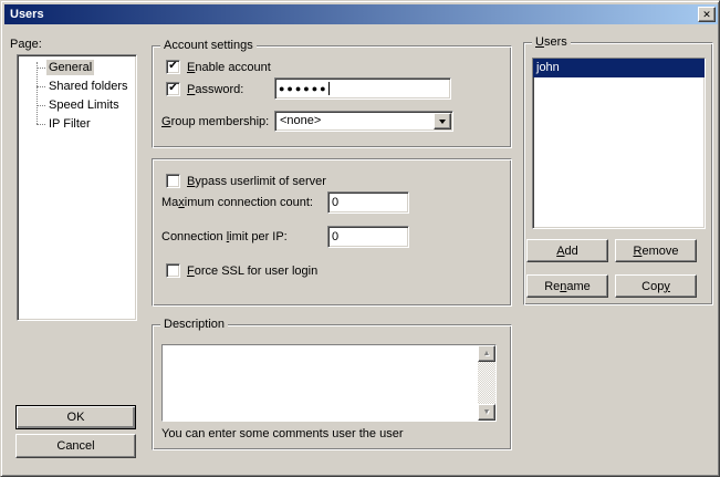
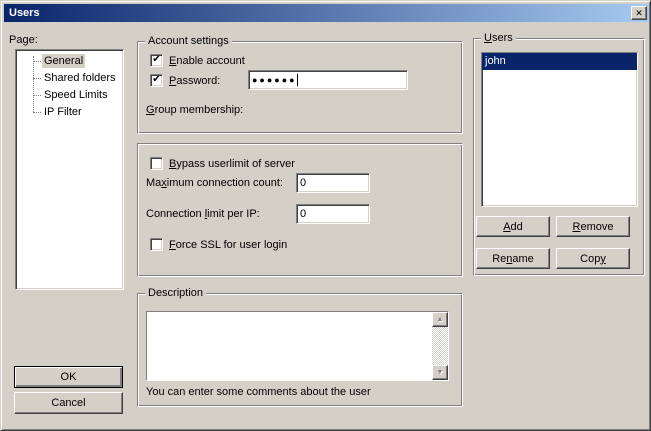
  Users
  ✕
  Page:
  General
  Shared folders
  Speed Limits
  IP Filter
  Account settings
  ✔
  Enable account
  ✔
  Password:
  ●●●●●●
  Group membership:
- <none>
  Bypass userlimit of server
  Maximum connection count:
  0
  Connection limit per IP:
  0
  Force SSL for user login
  Description
- You can enter some comments user the user
+ You can enter some comments about the user
  Users
  john
  A
  dd
  R
  emove
  Re
  n
  ame
  Cop
  y
  OK
  Cancel
